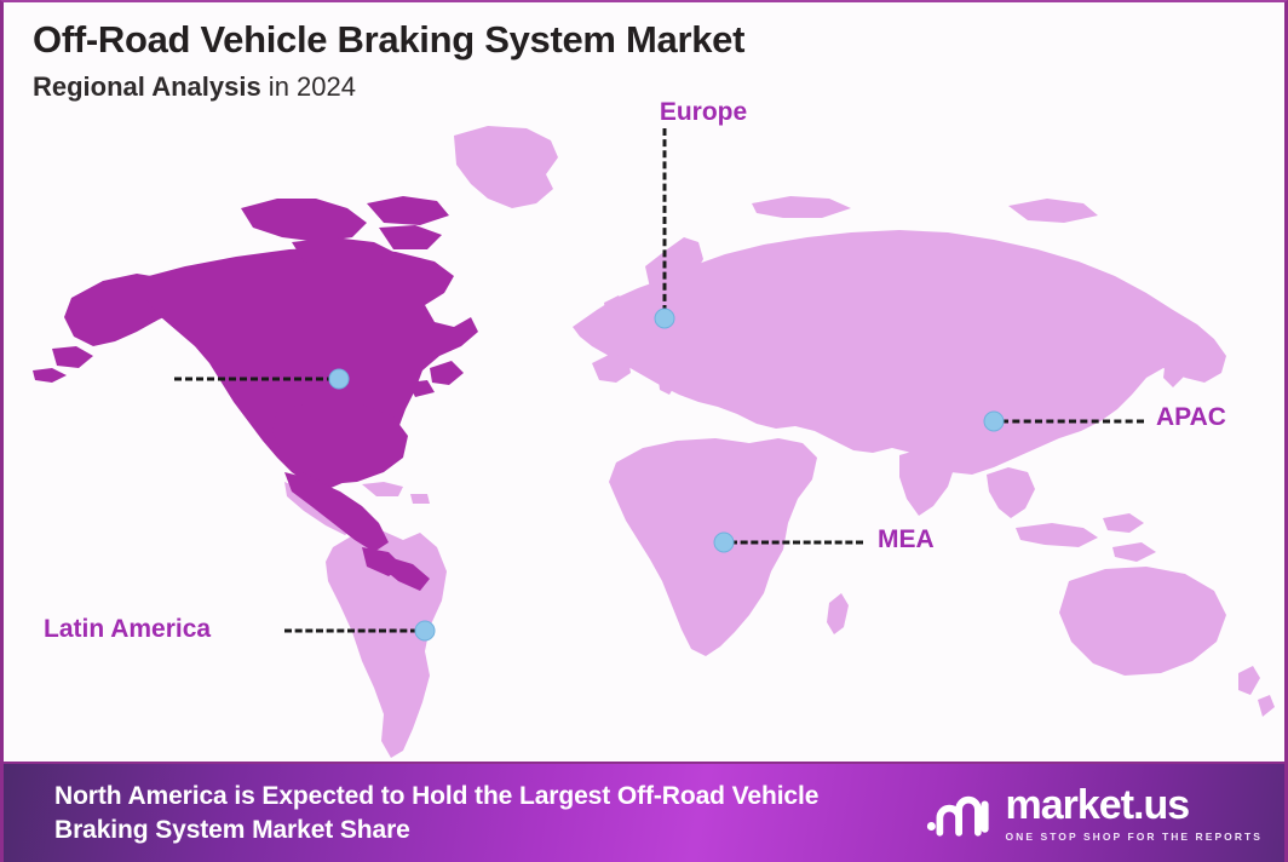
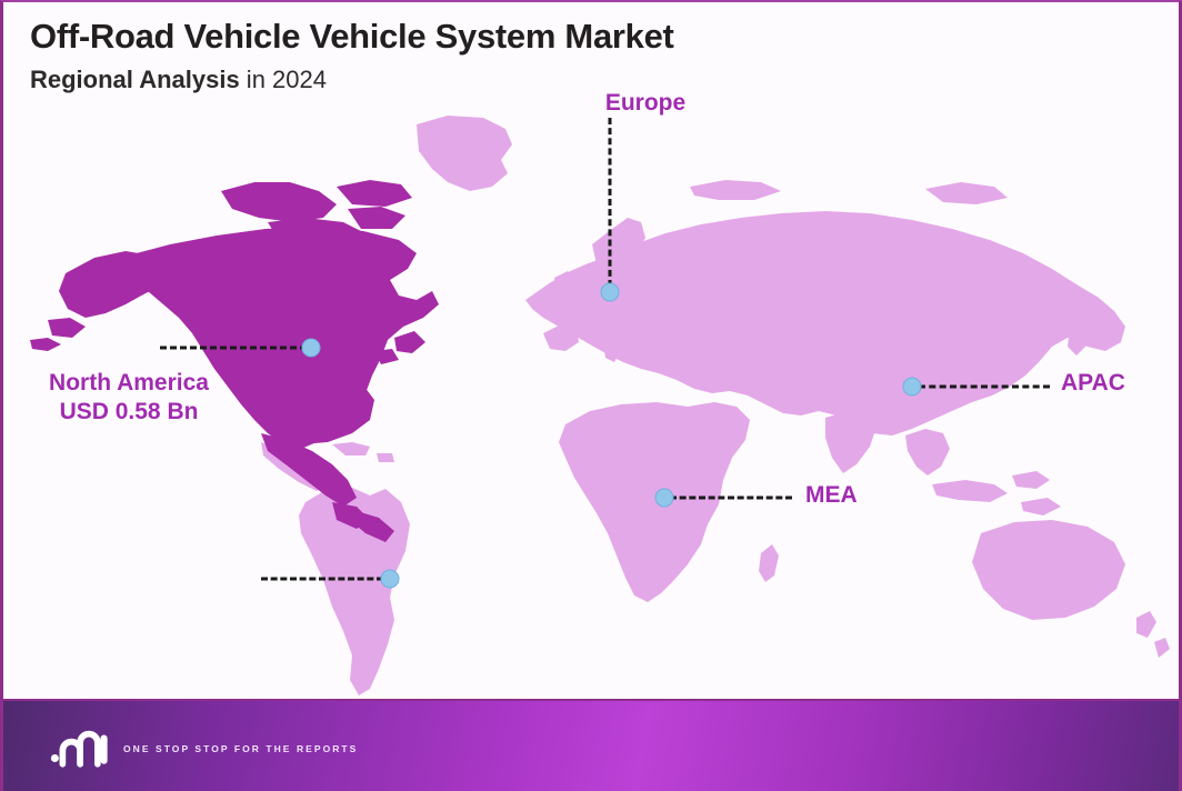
- Off-Road Vehicle Braking System Market
+ Off-Road Vehicle Vehicle System Market
  Regional Analysis in 2024
+ North America
+ USD 0.58 Bn
  Europe
  APAC
  MEA
- Latin America
- North America is Expected to Hold the Largest Off-Road Vehicle Braking System Market Share
- market.us
- ONE STOP SHOP FOR THE REPORTS
+ ONE STOP STOP FOR THE REPORTS
